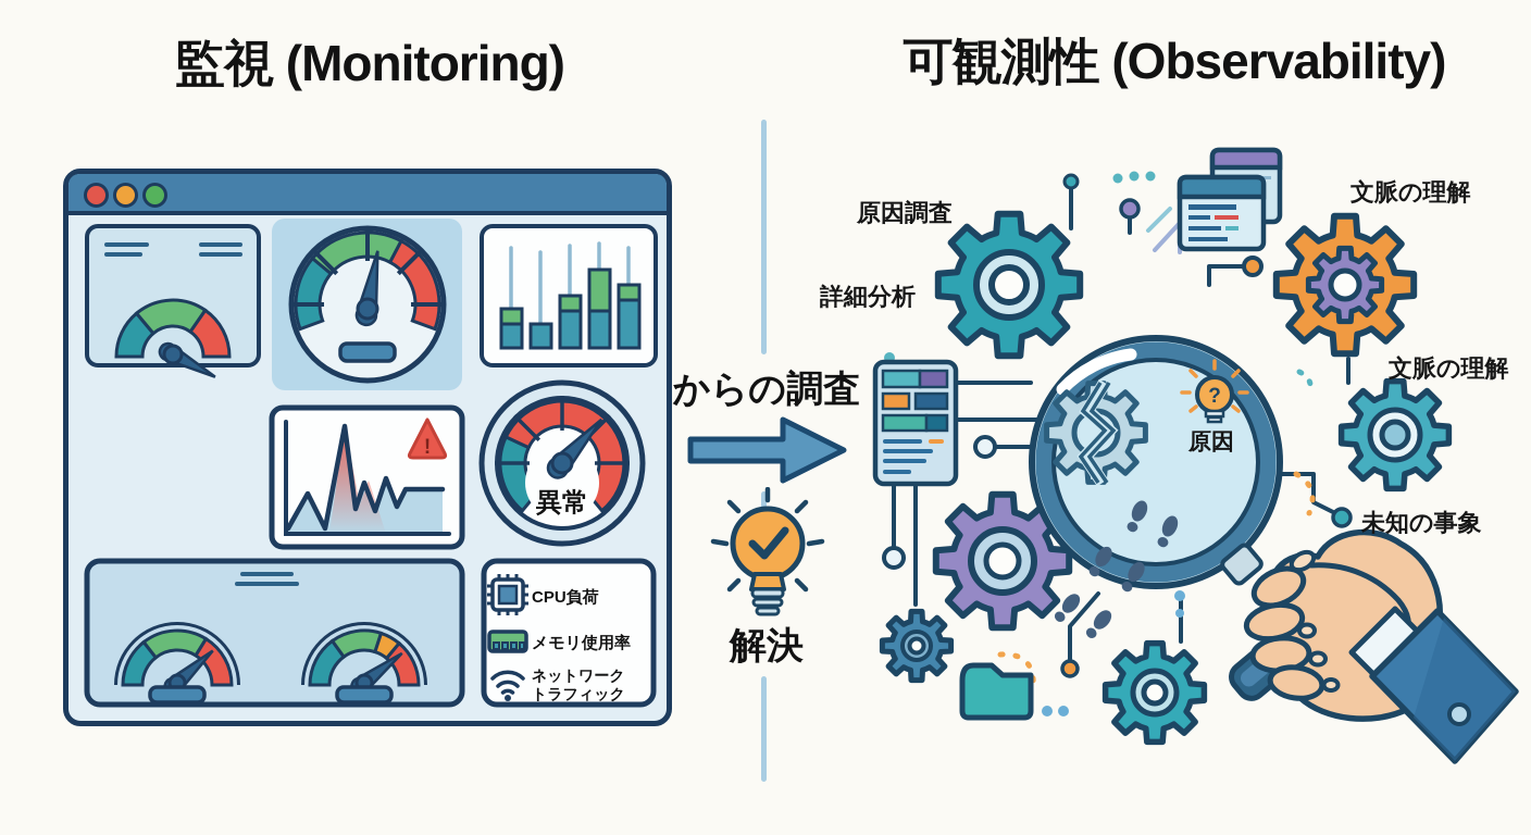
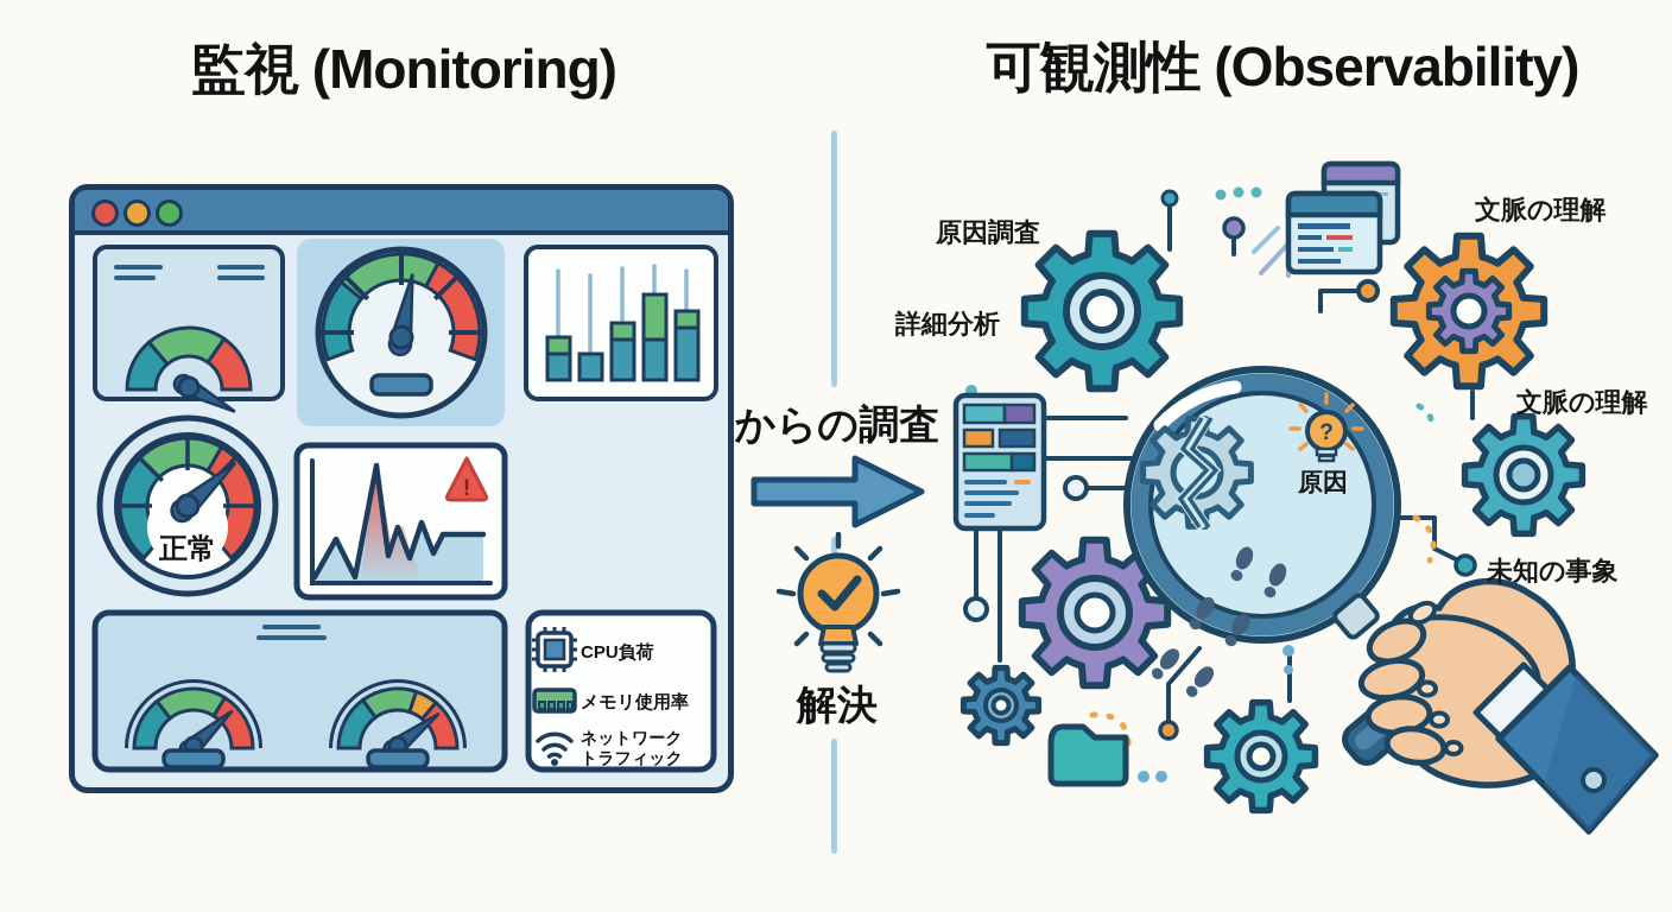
  監視 (Monitoring)
  可観測性 (Observability)
+ 正常
  !
- 異常
  CPU負荷
  メモリ使用率
  ネットワーク
  トラフィック
  からの調査
  解決
  ?
  原因調査
  詳細分析
  文脈の理解
  文脈の理解
  未知の事象
  原因
